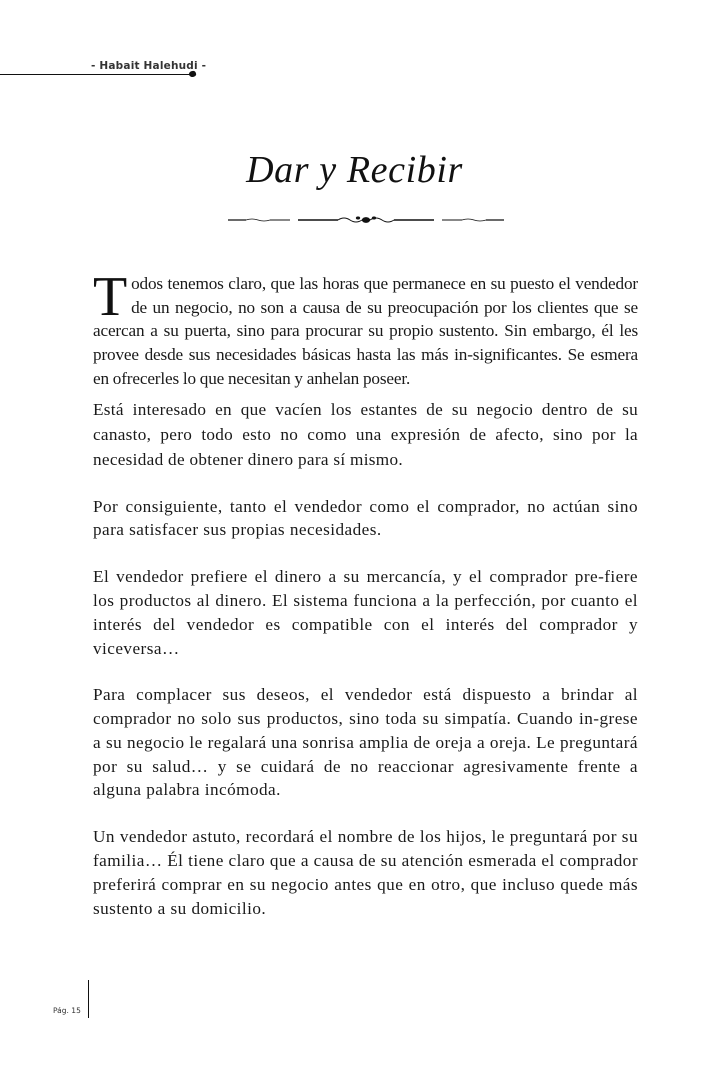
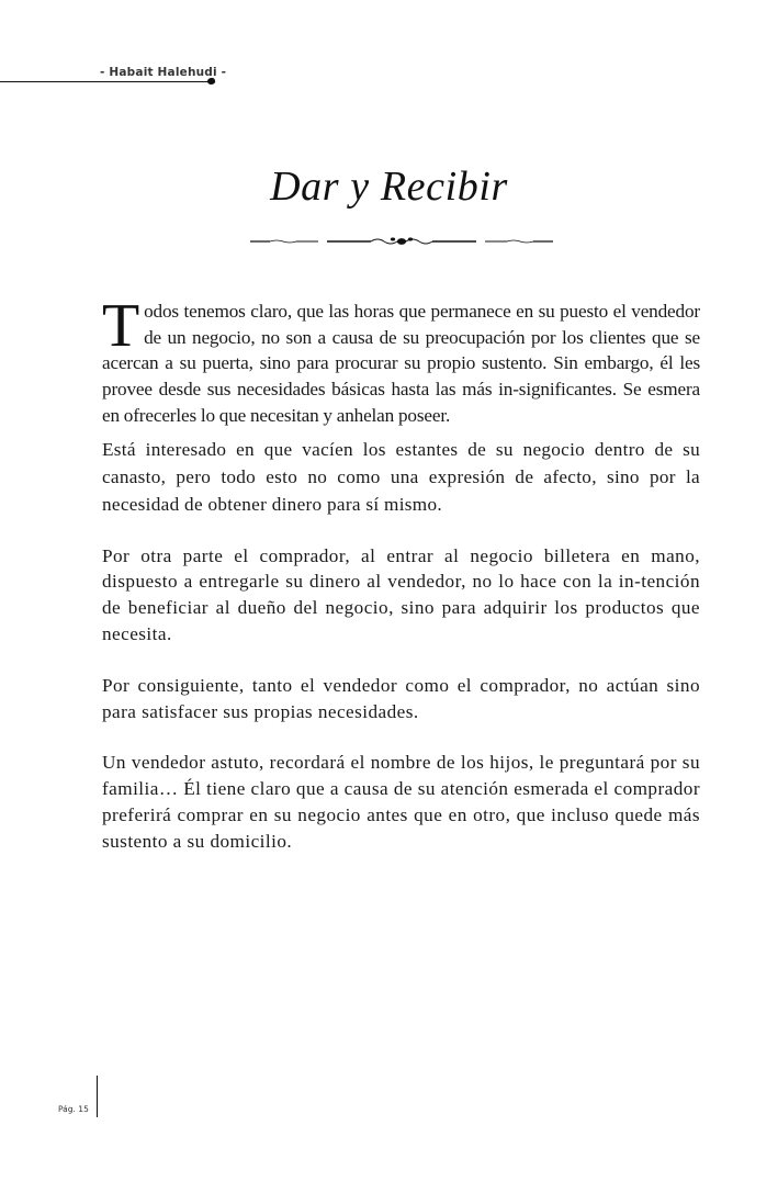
  - Habait Halehudi -
  Dar y Recibir
  T
  odos tenemos claro, que las horas que permanece en su puesto el vendedor de un negocio, no son a causa de su preocupación por los clientes que se acercan a su puerta, sino para procurar su propio sustento. Sin embargo, él les provee desde sus necesidades básicas hasta las más in-significantes. Se esmera en ofrecerles lo que necesitan y anhelan poseer.
  Está interesado en que vacíen los estantes de su negocio dentro de su canasto, pero todo esto no como una expresión de afecto, sino por la necesidad de obtener dinero para sí mismo.
+ Por otra parte el comprador, al entrar al negocio billetera en mano, dispuesto a entregarle su dinero al vendedor, no lo hace con la in-tención de beneficiar al dueño del negocio, sino para adquirir los productos que necesita.
  Por consiguiente, tanto el vendedor como el comprador, no actúan sino para satisfacer sus propias necesidades.
- El vendedor prefiere el dinero a su mercancía, y el comprador pre-fiere los productos al dinero. El sistema funciona a la perfección, por cuanto el interés del vendedor es compatible con el interés del comprador y viceversa…
- Para complacer sus deseos, el vendedor está dispuesto a brindar al comprador no solo sus productos, sino toda su simpatía. Cuando in-grese a su negocio le regalará una sonrisa amplia de oreja a oreja. Le preguntará por su salud… y se cuidará de no reaccionar agresivamente frente a alguna palabra incómoda.
  Un vendedor astuto, recordará el nombre de los hijos, le preguntará por su familia… Él tiene claro que a causa de su atención esmerada el comprador preferirá comprar en su negocio antes que en otro, que incluso quede más sustento a su domicilio.
  Pág. 15
